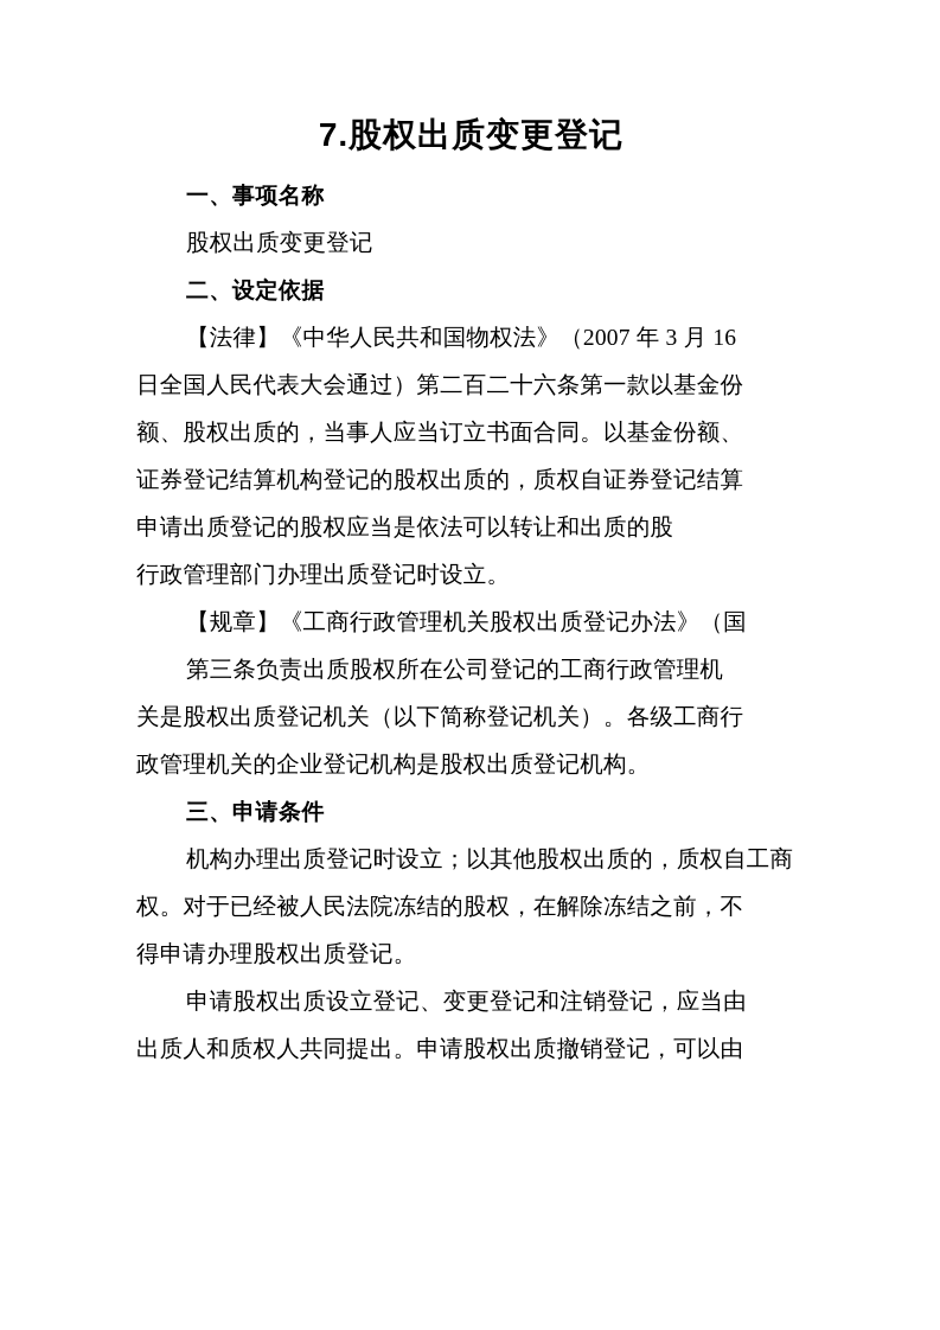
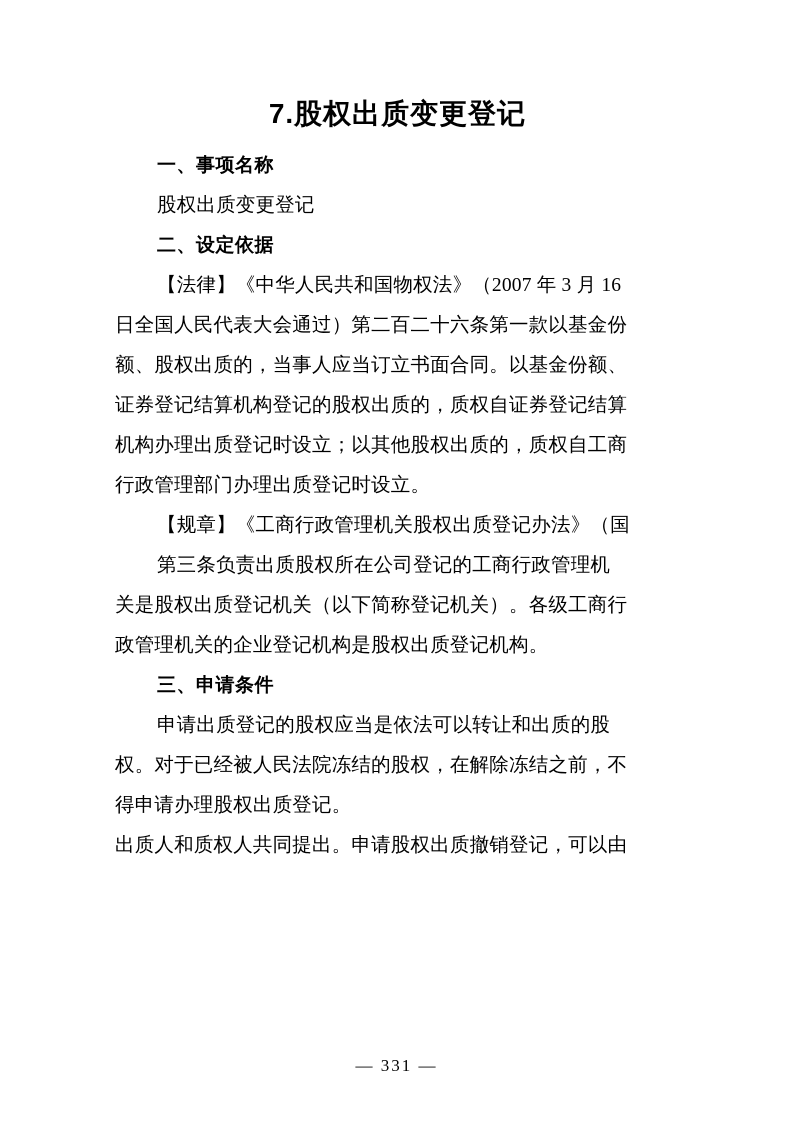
  7.股权出质变更登记
  一、事项名称
  股权出质变更登记
  二、设定依据
  【法律】《中华人民共和国物权法》（2007 年 3 月 16
  日全国人民代表大会通过）第二百二十六条第一款以基金份
  额、股权出质的，当事人应当订立书面合同。以基金份额、
  证券登记结算机构登记的股权出质的，质权自证券登记结算
- 申请出质登记的股权应当是依法可以转让和出质的股
+ 机构办理出质登记时设立；以其他股权出质的，质权自工商
  行政管理部门办理出质登记时设立。
  【规章】《工商行政管理机关股权出质登记办法》（国
  第三条负责出质股权所在公司登记的工商行政管理机
  关是股权出质登记机关（以下简称登记机关）。各级工商行
  政管理机关的企业登记机构是股权出质登记机构。
  三、申请条件
- 机构办理出质登记时设立；以其他股权出质的，质权自工商
+ 申请出质登记的股权应当是依法可以转让和出质的股
  权。对于已经被人民法院冻结的股权，在解除冻结之前，不
  得申请办理股权出质登记。
- 申请股权出质设立登记、变更登记和注销登记，应当由
  出质人和质权人共同提出。申请股权出质撤销登记，可以由
+ — 331 —
